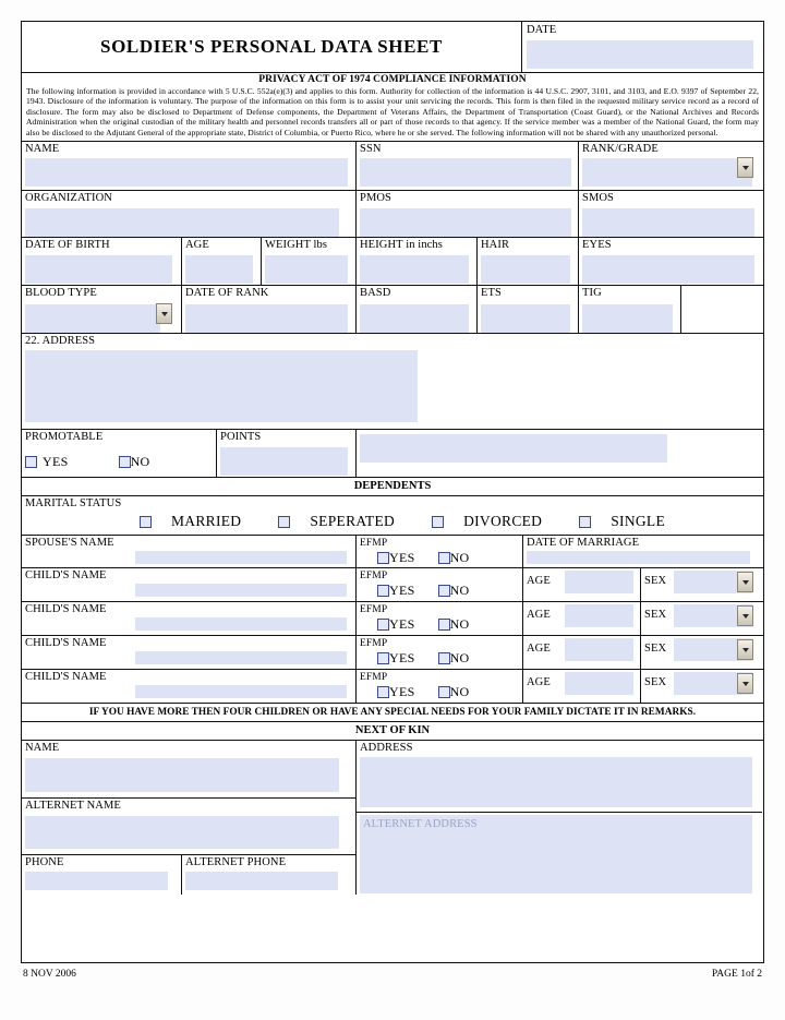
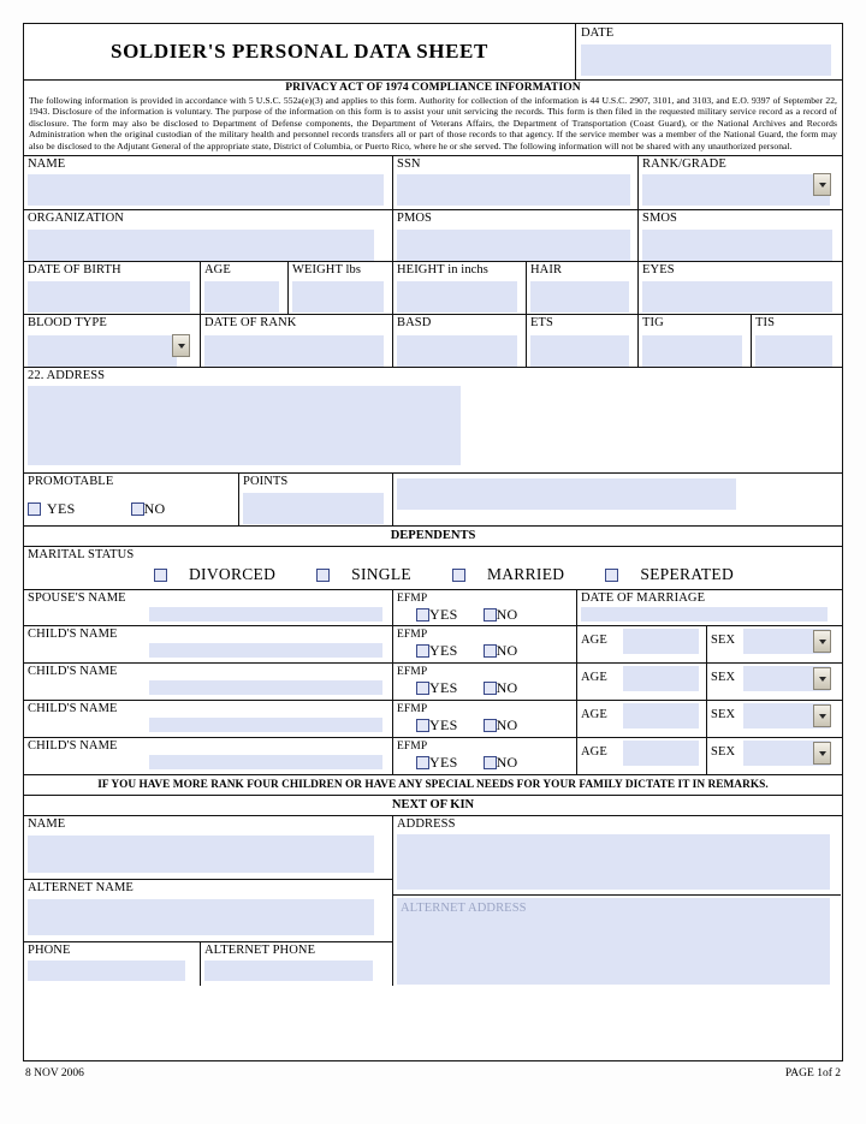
  SOLDIER'S PERSONAL DATA SHEET
  DATE
  PRIVACY ACT OF 1974 COMPLIANCE INFORMATION
  The following information is provided in accordance with 5 U.S.C. 552a(e)(3) and applies to this form. Authority for collection of the information is 44 U.S.C. 2907, 3101, and 3103, and E.O. 9397 of September 22, 1943. Disclosure of the information is voluntary. The purpose of the information on this form is to assist your unit servicing the records. This form is then filed in the requested military service record as a record of disclosure. The form may also be disclosed to Department of Defense components, the Department of Veterans Affairs, the Department of Transportation (Coast Guard), or the National Archives and Records Administration when the original custodian of the military health and personnel records transfers all or part of those records to that agency. If the service member was a member of the National Guard, the form may also be disclosed to the Adjutant General of the appropriate state, District of Columbia, or Puerto Rico, where he or she served. The following information will not be shared with any unauthorized personal.
  NAME
  SSN
  RANK/GRADE
  ORGANIZATION
  PMOS
  SMOS
  DATE OF BIRTH
  AGE
  WEIGHT lbs
  HEIGHT in inchs
  HAIR
  EYES
  BLOOD TYPE
  DATE OF RANK
  BASD
  ETS
  TIG
+ TIS
  22. ADDRESS
  PROMOTABLE
  YES
  NO
  POINTS
  DEPENDENTS
  MARITAL STATUS
- MARRIED
+ DIVORCED
- SEPERATED
+ SINGLE
- DIVORCED
+ MARRIED
- SINGLE
+ SEPERATED
  SPOUSE'S NAME
  EFMP
  YES
  NO
  DATE OF MARRIAGE
  CHILD'S NAME
  EFMP
  YES
  NO
  AGE
  SEX
  CHILD'S NAME
  EFMP
  YES
  NO
  AGE
  SEX
  CHILD'S NAME
  EFMP
  YES
  NO
  AGE
  SEX
  CHILD'S NAME
  EFMP
  YES
  NO
  AGE
  SEX
- IF YOU HAVE MORE THEN FOUR CHILDREN OR HAVE ANY SPECIAL NEEDS FOR YOUR FAMILY DICTATE IT IN REMARKS.
+ IF YOU HAVE MORE RANK FOUR CHILDREN OR HAVE ANY SPECIAL NEEDS FOR YOUR FAMILY DICTATE IT IN REMARKS.
  NEXT OF KIN
  NAME
  ALTERNET NAME
  PHONE
  ALTERNET PHONE
  ADDRESS
  ALTERNET ADDRESS
  8 NOV 2006
  PAGE 1of 2
